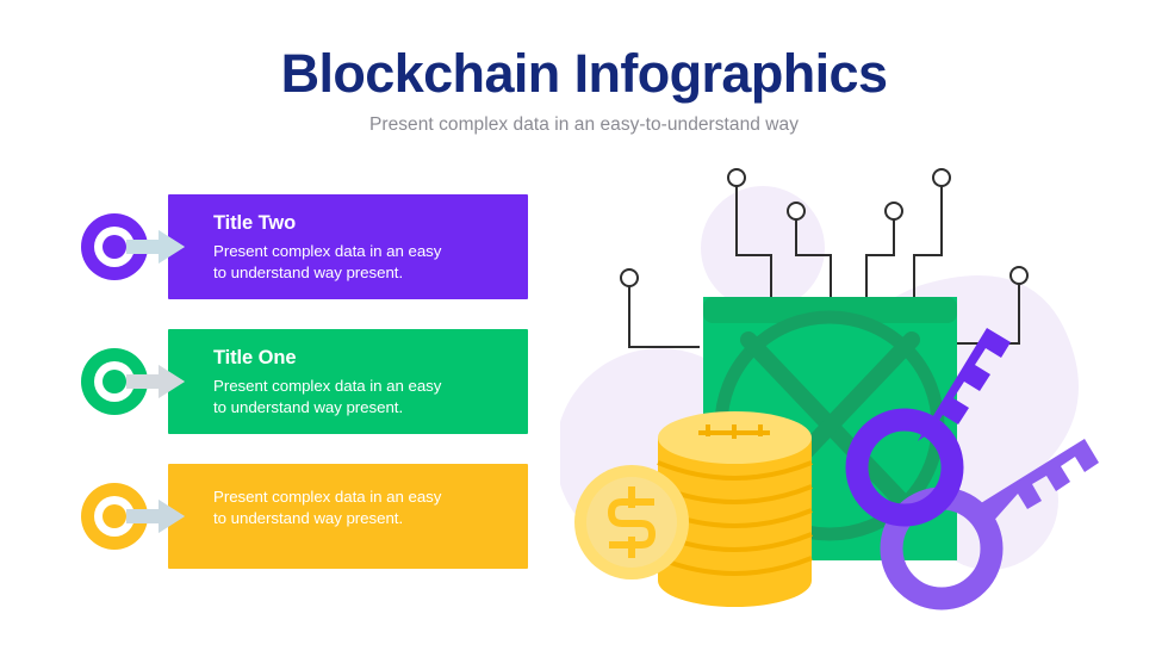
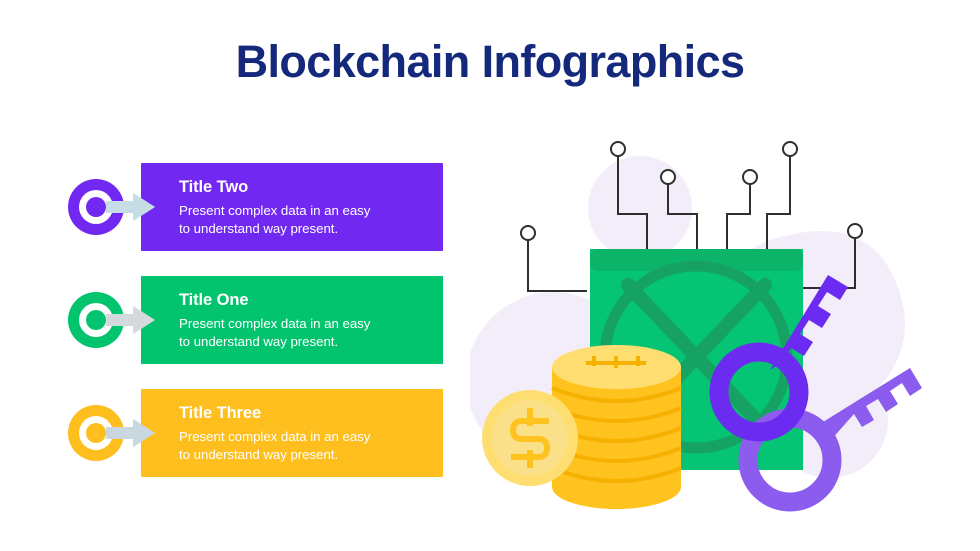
  Blockchain Infographics
- Present complex data in an easy-to-understand way
  Title Two
  Present complex data in an easy
  to understand way present.
  Title One
  Present complex data in an easy
  to understand way present.
+ Title Three
  Present complex data in an easy
  to understand way present.
